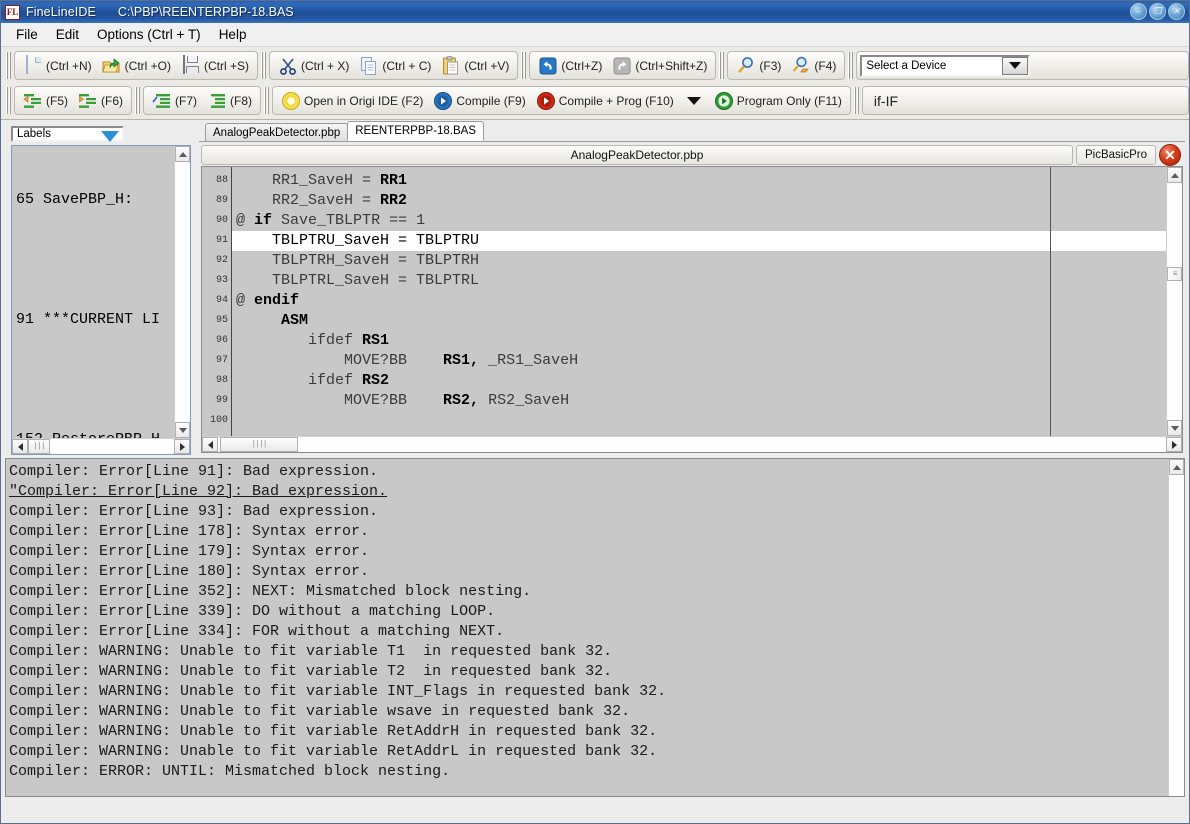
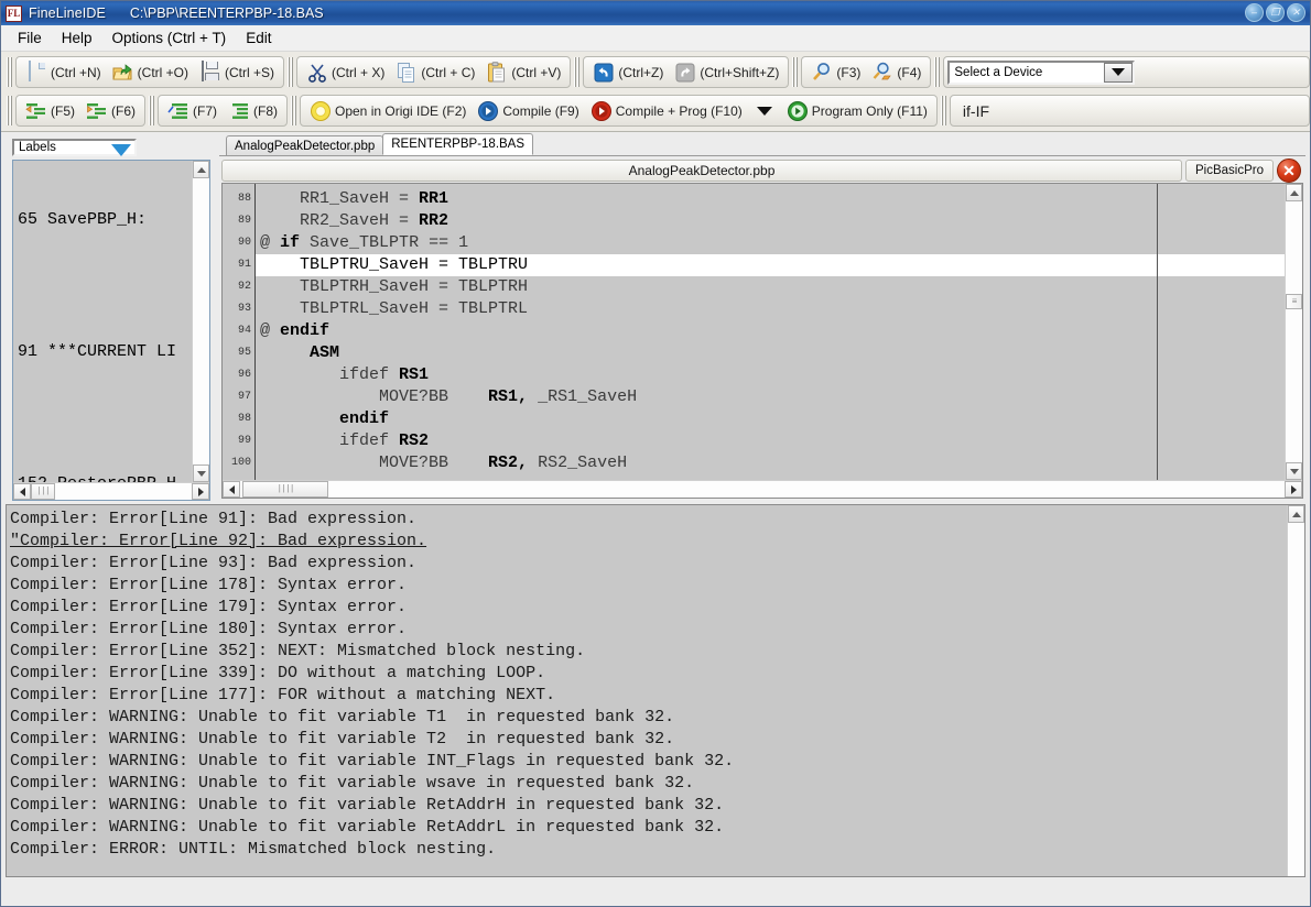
  FL
  FineLineIDE
  C:\PBP\REENTERPBP-18.BAS
  –
  ❐
  ✕
  File
- Edit
+ Help
  Options (Ctrl + T)
- Help
+ Edit
  (Ctrl +N)
  (Ctrl +O)
  (Ctrl +S)
  (Ctrl + X)
  (Ctrl + C)
  (Ctrl +V)
  (Ctrl+Z)
  (Ctrl+Shift+Z)
  (F3)
  (F4)
  Select a Device
  (F5)
  (F6)
  (F7)
  (F8)
  Open in Origi IDE (F2)
  Compile (F9)
  Compile + Prog (F10)
  Program Only (F11)
  if-IF
  Labels
  65 SavePBP_H:
  91 ***CURRENT LI
  |||
  AnalogPeakDetector.pbp
  REENTERPBP-18.BAS
  AnalogPeakDetector.pbp
  PicBasicPro
  ✕
  88
  89
  90
  91
  92
  93
  94
  95
  96
  97
  98
  99
  100
  RR1_SaveH = RR1
  RR2_SaveH = RR2
  @ if Save_TBLPTR == 1
  TBLPTRU_SaveH = TBLPTRU
  TBLPTRH_SaveH = TBLPTRH
  TBLPTRL_SaveH = TBLPTRL
  @ endif
  ASM
  ifdef RS1
  MOVE?BB RS1, _RS1_SaveH
+ endif
  ifdef RS2
  MOVE?BB RS2, RS2_SaveH
  ≡
  ||||
  Compiler: Error[Line 91]: Bad expression.
  "Compiler: Error[Line 92]: Bad expression.
  Compiler: Error[Line 93]: Bad expression.
  Compiler: Error[Line 178]: Syntax error.
  Compiler: Error[Line 179]: Syntax error.
  Compiler: Error[Line 180]: Syntax error.
  Compiler: Error[Line 352]: NEXT: Mismatched block nesting.
  Compiler: Error[Line 339]: DO without a matching LOOP.
- Compiler: Error[Line 334]: FOR without a matching NEXT.
+ Compiler: Error[Line 177]: FOR without a matching NEXT.
  Compiler: WARNING: Unable to fit variable T1 in requested bank 32.
  Compiler: WARNING: Unable to fit variable T2 in requested bank 32.
  Compiler: WARNING: Unable to fit variable INT_Flags in requested bank 32.
  Compiler: WARNING: Unable to fit variable wsave in requested bank 32.
  Compiler: WARNING: Unable to fit variable RetAddrH in requested bank 32.
  Compiler: WARNING: Unable to fit variable RetAddrL in requested bank 32.
  Compiler: ERROR: UNTIL: Mismatched block nesting.
